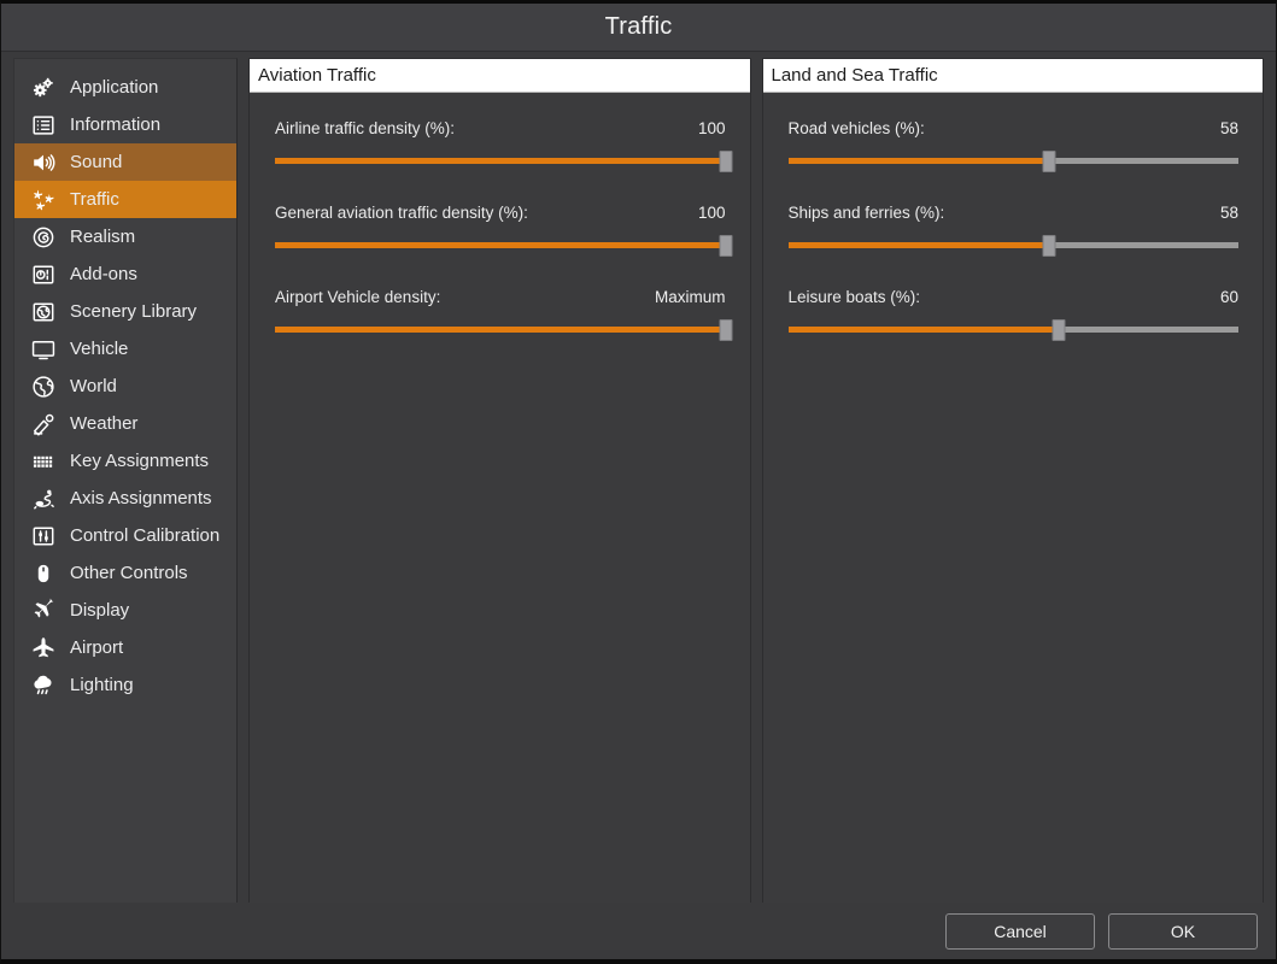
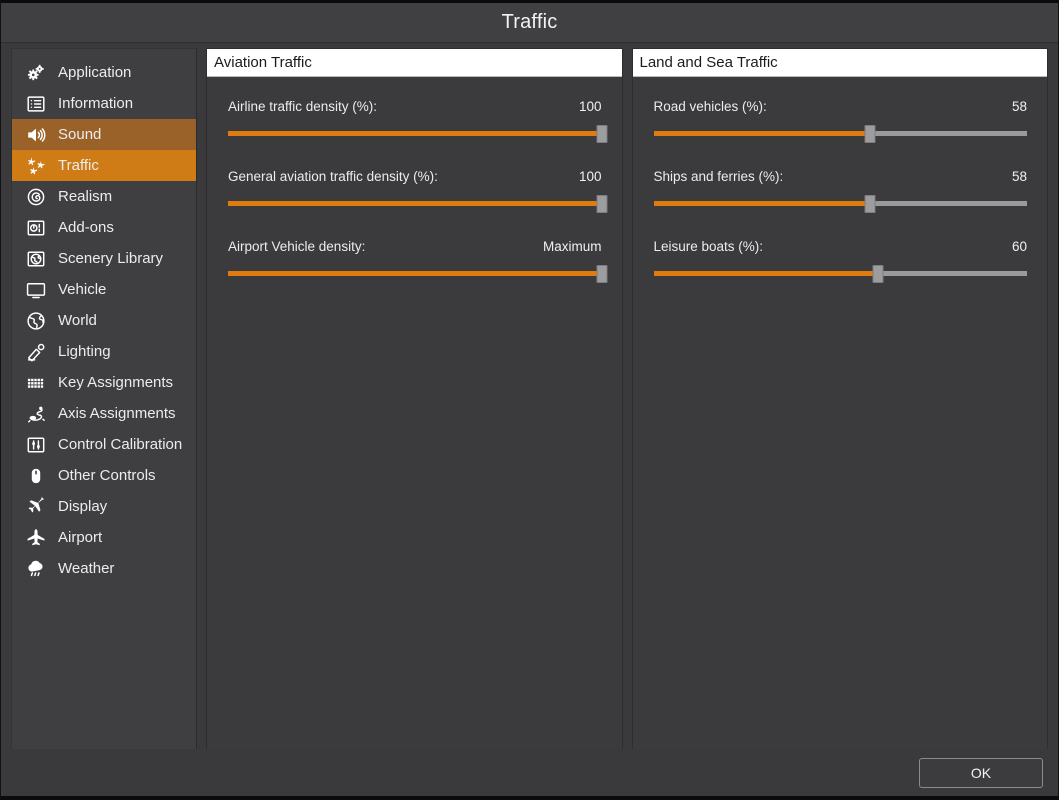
  Traffic
  Application
  Information
  Sound
  Traffic
  Realism
  Add-ons
  Scenery Library
  Vehicle
  World
- Weather
+ Lighting
  Key Assignments
  Axis Assignments
  Control Calibration
  Other Controls
  Display
  Airport
- Lighting
+ Weather
  Aviation Traffic
  Airline traffic density (%):
  100
  General aviation traffic density (%):
  100
  Airport Vehicle density:
  Maximum
  Land and Sea Traffic
  Road vehicles (%):
  58
  Ships and ferries (%):
  58
  Leisure boats (%):
  60
- Cancel
  OK
